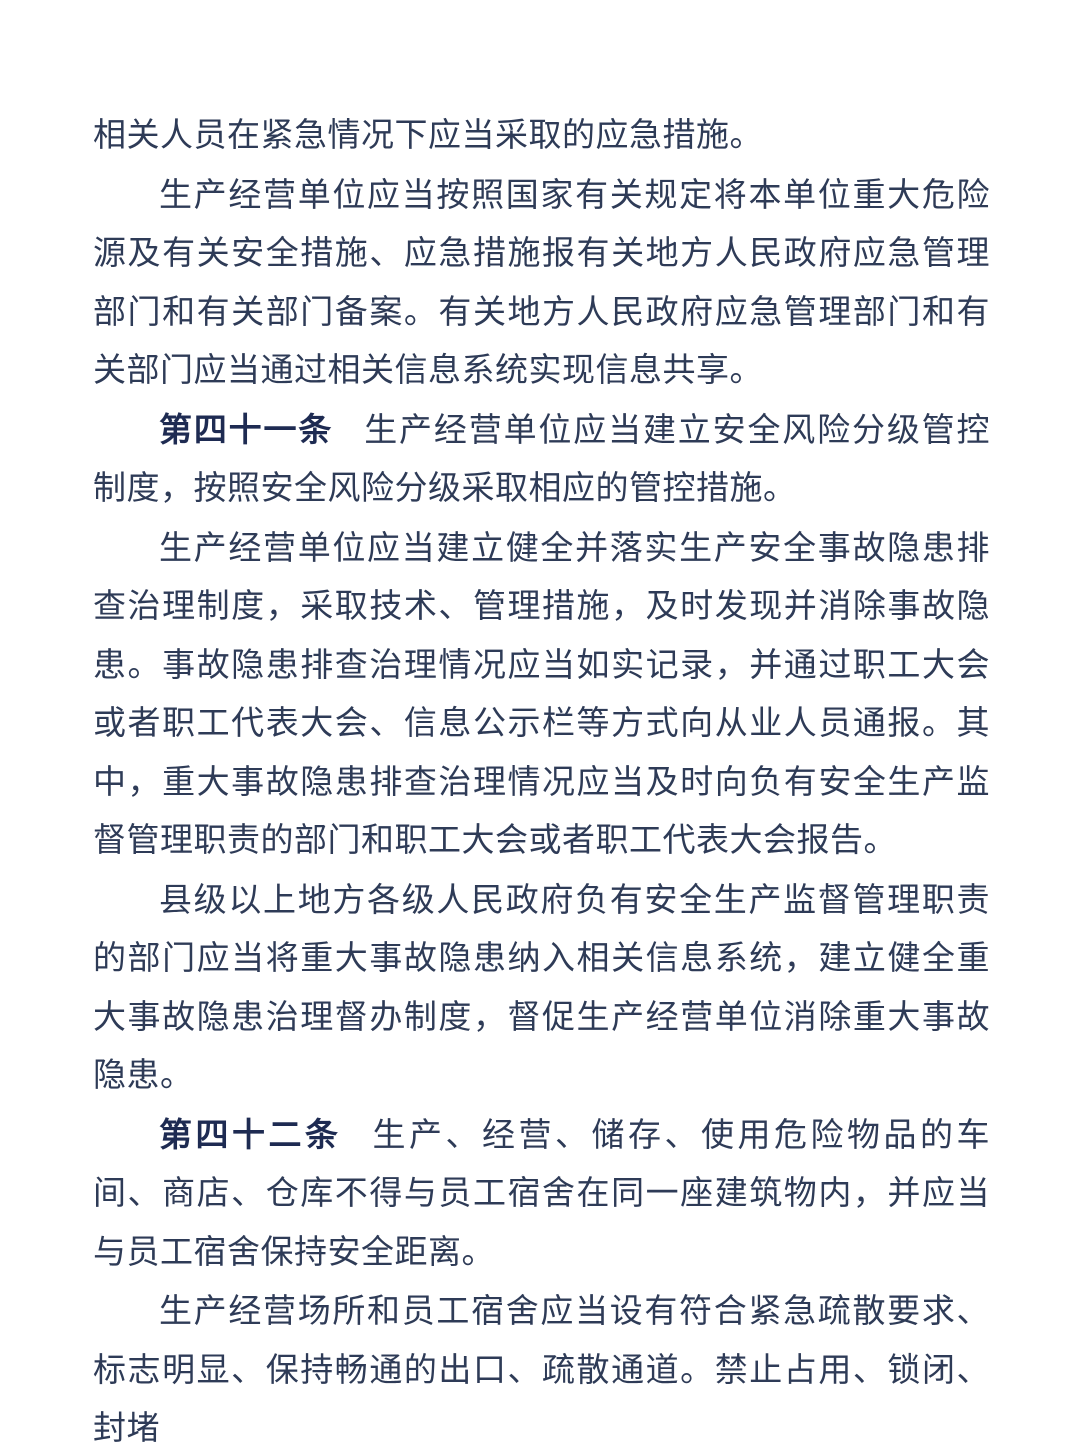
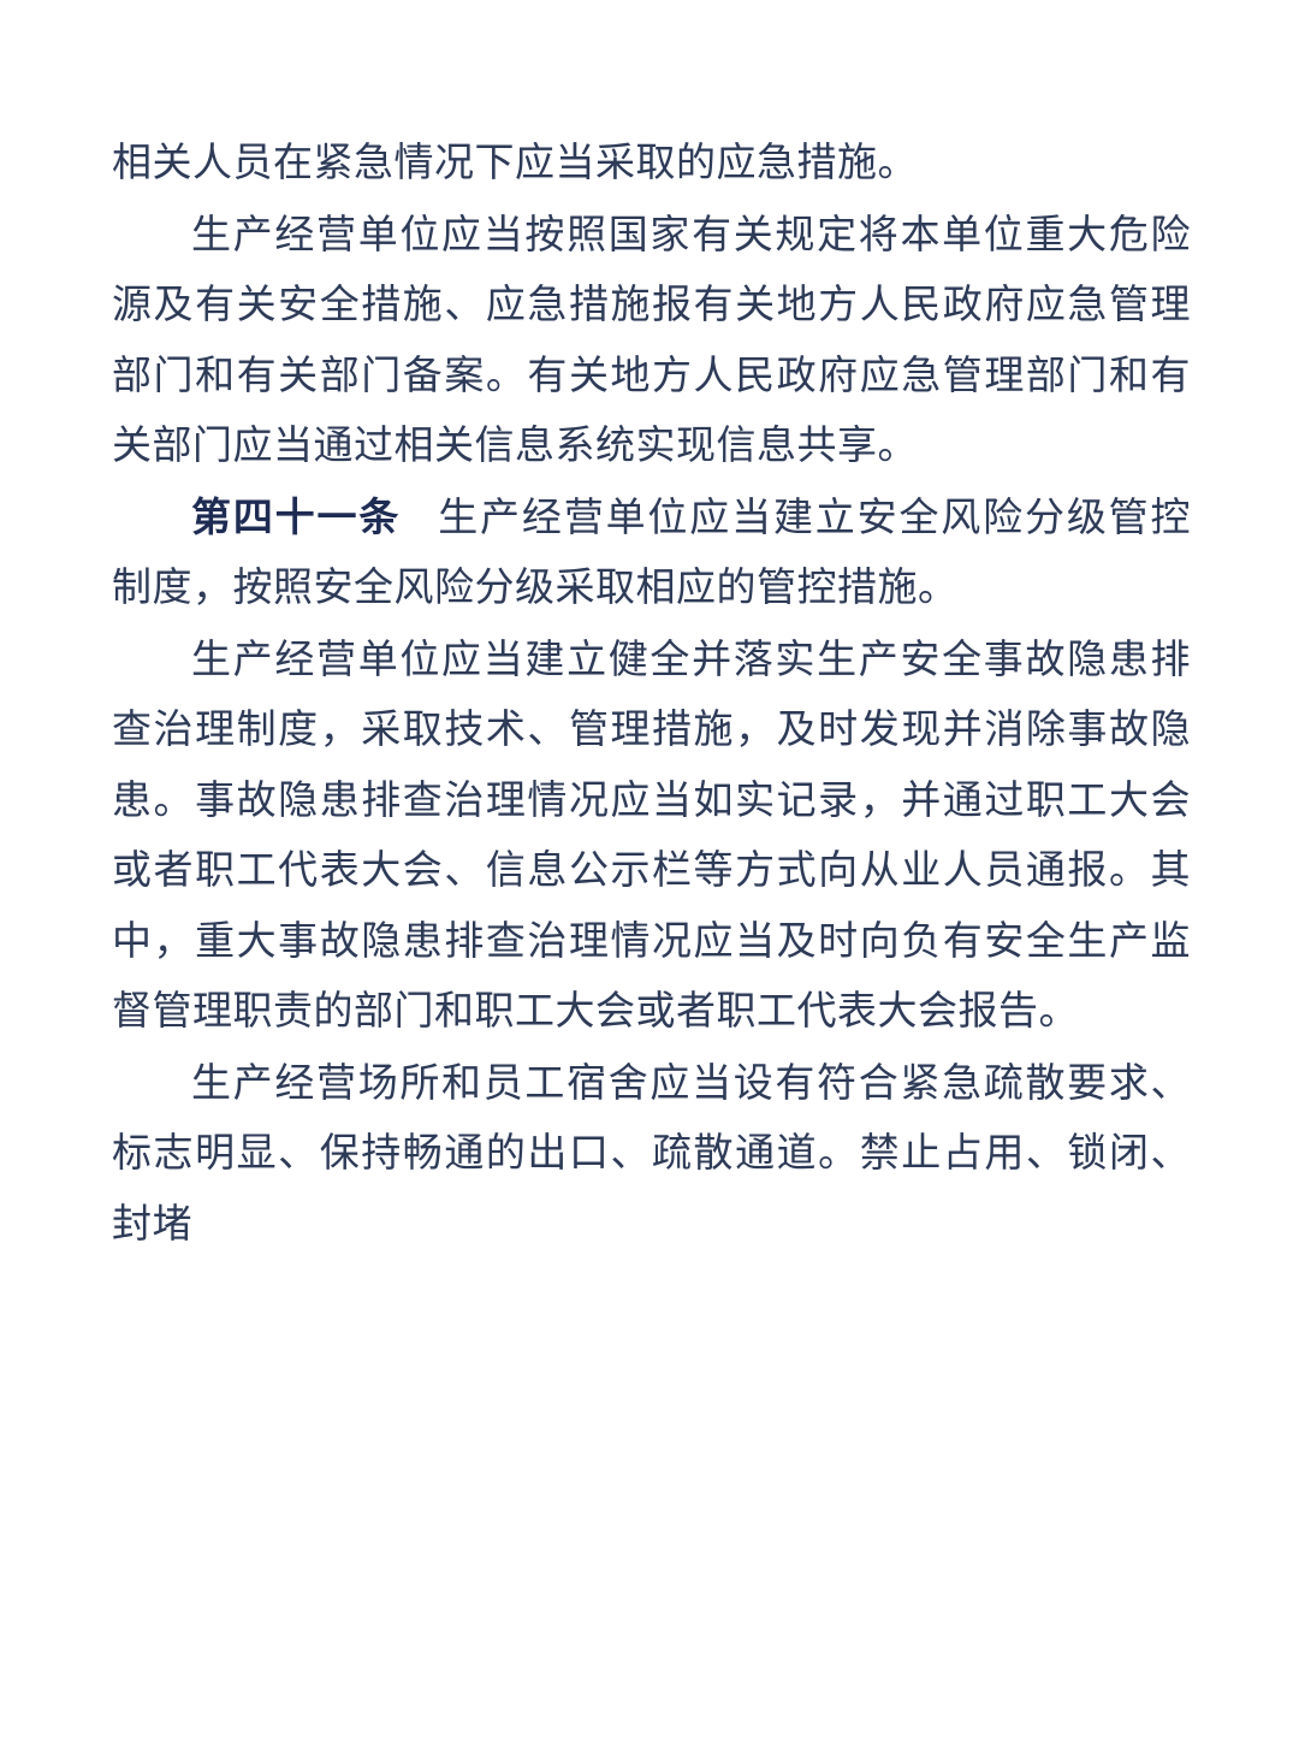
  相关人员在紧急情况下应当采取的应急措施。
  生产经营单位应当按照国家有关规定将本单位重大危险源及有关安全措施、应急措施报有关地方人民政府应急管理部门和有关部门备案。有关地方人民政府应急管理部门和有关部门应当通过相关信息系统实现信息共享。
  第四十一条 生产经营单位应当建立安全风险分级管控制度，按照安全风险分级采取相应的管控措施。
  生产经营单位应当建立健全并落实生产安全事故隐患排查治理制度，采取技术、管理措施，及时发现并消除事故隐患。事故隐患排查治理情况应当如实记录，并通过职工大会或者职工代表大会、信息公示栏等方式向从业人员通报。其中，重大事故隐患排查治理情况应当及时向负有安全生产监督管理职责的部门和职工大会或者职工代表大会报告。
- 县级以上地方各级人民政府负有安全生产监督管理职责的部门应当将重大事故隐患纳入相关信息系统，建立健全重大事故隐患治理督办制度，督促生产经营单位消除重大事故隐患。
- 第四十二条 生产、经营、储存、使用危险物品的车间、商店、仓库不得与员工宿舍在同一座建筑物内，并应当与员工宿舍保持安全距离。
  生产经营场所和员工宿舍应当设有符合紧急疏散要求、标志明显、保持畅通的出口、疏散通道。禁止占用、锁闭、封堵
